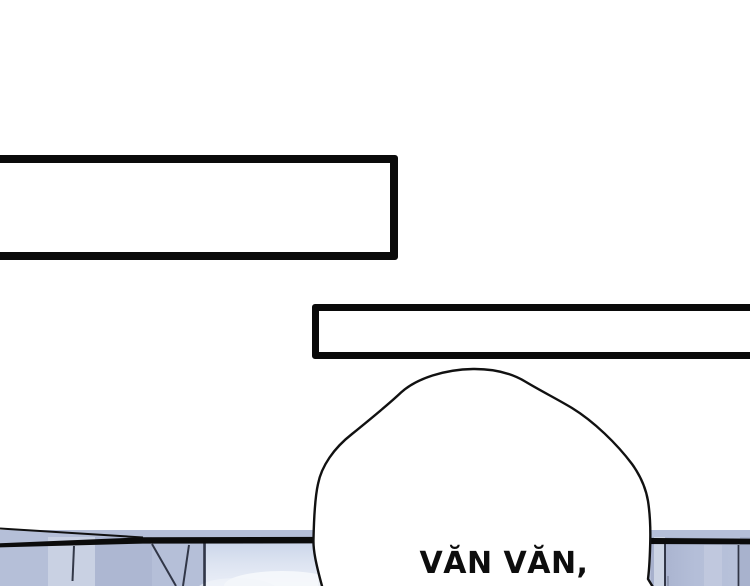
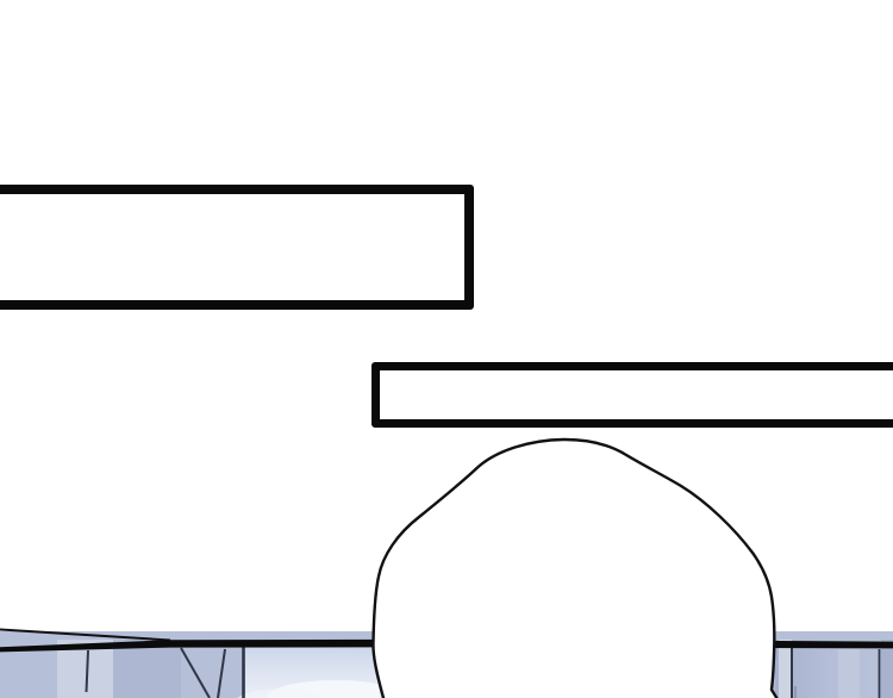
- VĂN VĂN,
